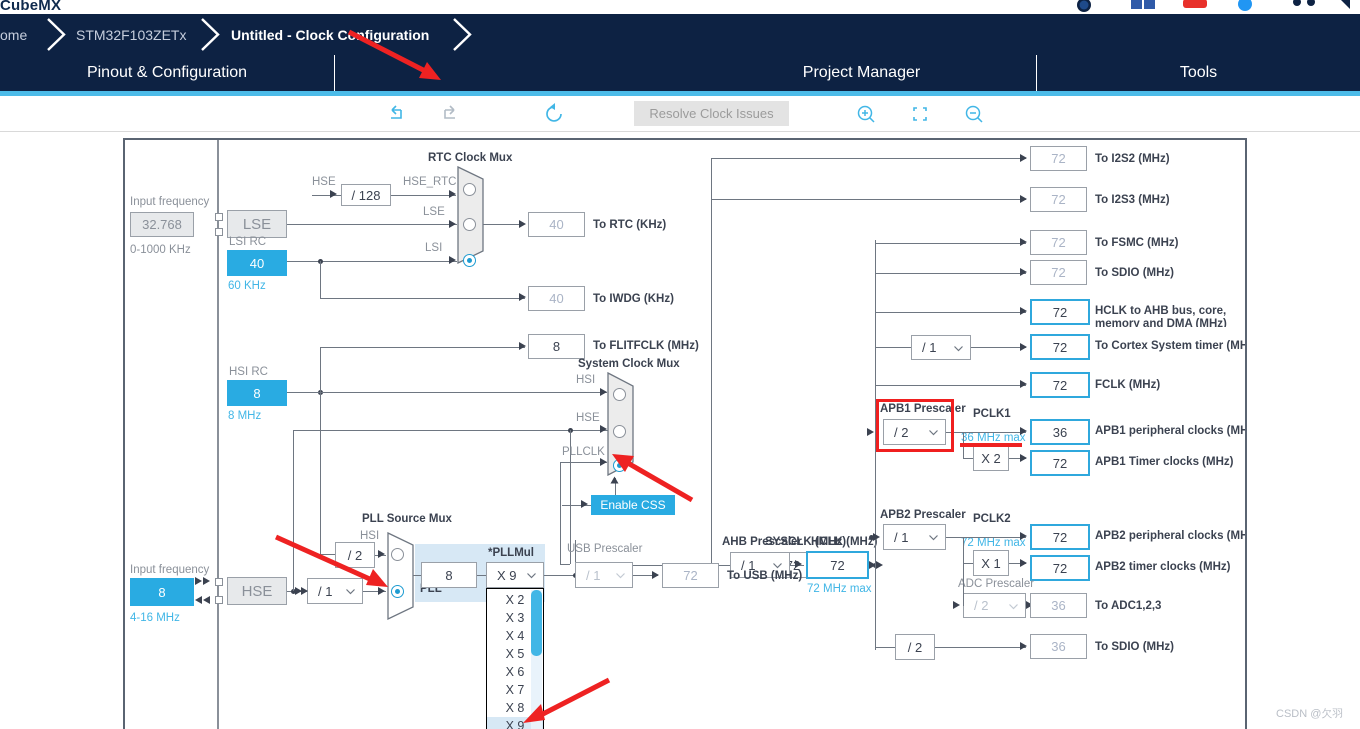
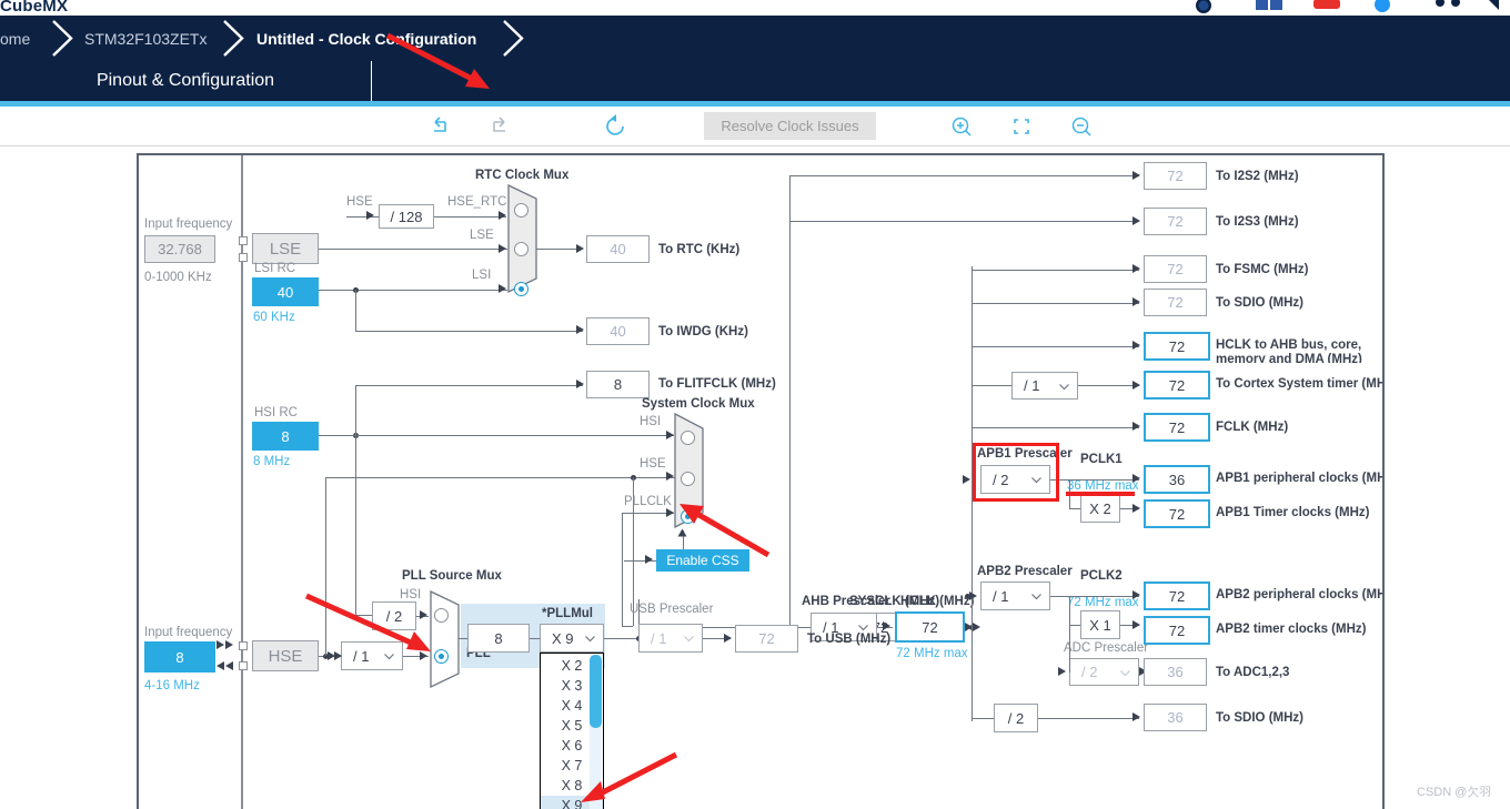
  CubeMX
  ome
  STM32F103ZETx
  Untitled - Clock Cnfiguration
  Pinout & Configuration
- Project Manager
- Tools
  Resolve Clock Issues
  Input frequency
  32.768
  0-1000 KHz
  LSE
  LSI RC
  40
  60 KHz
  HSE
  / 128
  HSE_RTC
  RTC Clock Mux
  LSE
  LSI
  40
  To RTC (KHz)
  40
  To IWDG (KHz)
  8
  To FLITFCLK (MHz)
  HSI RC
  8
  8 MHz
  HSI
  Input frequency
  8
  4-16 MHz
  HSE
  / 1
  HSE
  System Clock Mux
  PLLCLK
  Enable CSS
  SYSCLK (MHz)
  AHB Prescaler
  / 1
  HCLK (MHz
  72
  72 MHz max
  72
  To I2S2 (MHz)
  72
  To I2S3 (MHz)
  72
  To FSMC (MHz)
  72
  To SDIO (MHz)
  72
  HCLK to AHB bus, core, memory and DMA (MHz)
  / 1
  72
  To Cortex System timer (MH
  72
  FCLK (MHz)
  APB1 Prescaler
  / 2
  PCLK1
  36 MHz max
  36
  APB1 peripheral clocks (MH
  X 2
  72
  APB1 Timer clocks (MHz)
  APB2 Prescaler
  / 1
  PCLK2
  72 MHz max
  72
  APB2 peripheral clocks (MH
  X 1
  72
  APB2 timer clocks (MHz)
  ADC Prescaler
  / 2
  36
  To ADC1,2,3
  / 2
  36
  To SDIO (MHz)
  PLL Source Mux
  / 2
  HSI
  PLL
  8
  *PLLMul
  X 9
  X 2
  X 3
  X 4
  X 5
  X 6
  X 7
  X 8
  X 9
  USB Prescaler
  / 1
  72
  To USB (MHz)
  CSDN @欠羽
